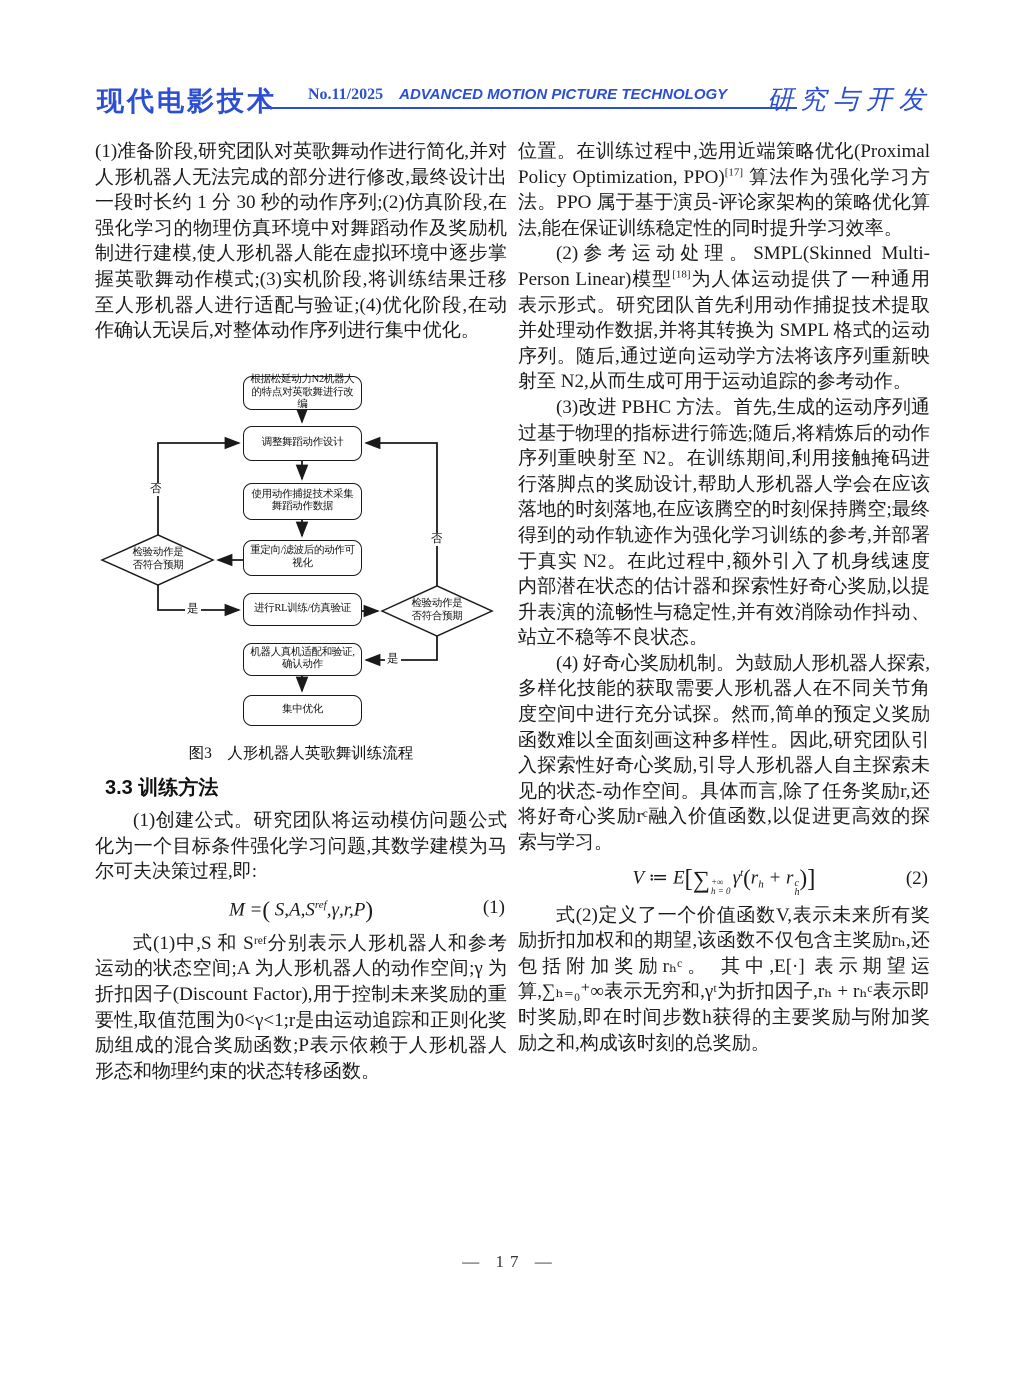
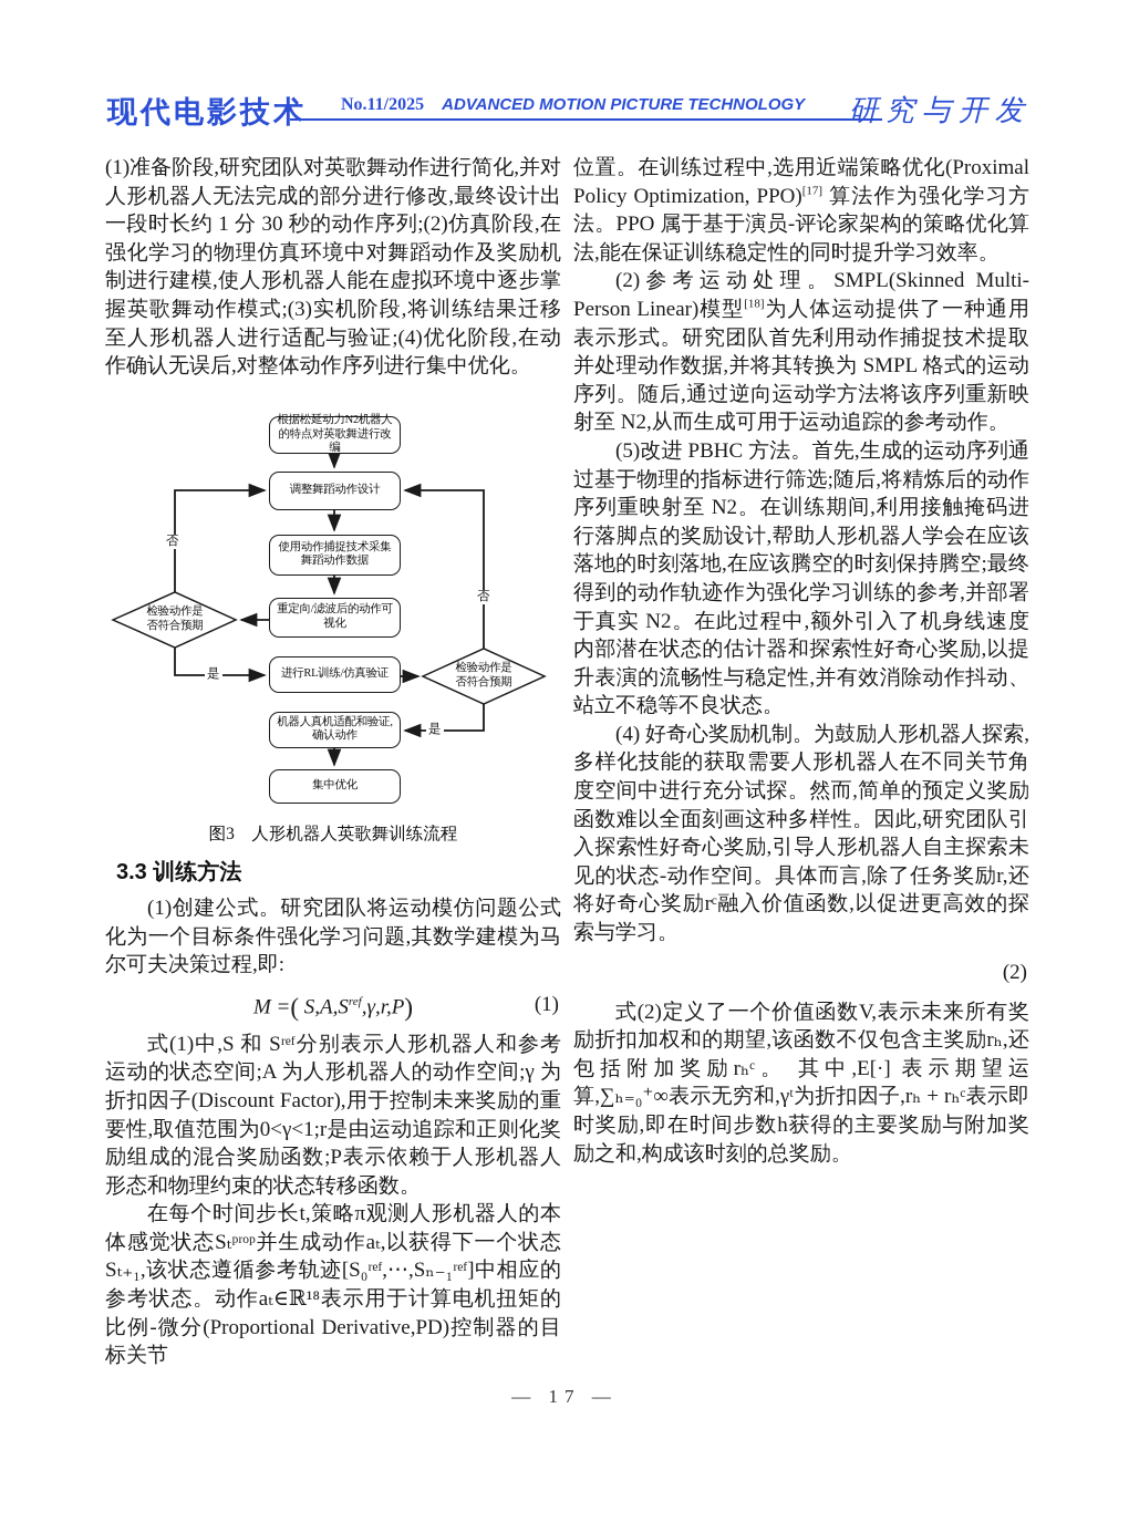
  现代电影技术
  No.11/2025
  ADVANCED MOTION PICTURE TECHNOLOGY
  研究与开发
  (1)准备阶段,研究团队对英歌舞动作进行简化,并对人形机器人无法完成的部分进行修改,最终设计出一段时长约 1 分 30 秒的动作序列;(2)仿真阶段,在强化学习的物理仿真环境中对舞蹈动作及奖励机制进行建模,使人形机器人能在虚拟环境中逐步掌握英歌舞动作模式;(3)实机阶段,将训练结果迁移至人形机器人进行适配与验证;(4)优化阶段,在动作确认无误后,对整体动作序列进行集中优化。
  根据松延动力N2机器人的特点对英歌舞进行改编
  调整舞蹈动作设计
  使用动作捕捉技术采集舞蹈动作数据
  重定向/滤波后的动作可视化
  进行RL训练/仿真验证
  机器人真机适配和验证,确认动作
  集中优化
  检验动作是否符合预期
  检验动作是否符合预期
  否
  否
  是
  是
  图3 人形机器人英歌舞训练流程
  3.3 训练方法
  (1)创建公式。研究团队将运动模仿问题公式化为一个目标条件强化学习问题,其数学建模为马尔可夫决策过程,即:
  M =( S,A,Sref,γ,r,P)
  (1)
  式(1)中,S 和 Sʳᵉᶠ分别表示人形机器人和参考运动的状态空间;A 为人形机器人的动作空间;γ 为折扣因子(Discount Factor),用于控制未来奖励的重要性,取值范围为0<γ<1;r是由运动追踪和正则化奖励组成的混合奖励函数;P表示依赖于人形机器人形态和物理约束的状态转移函数。
+ 在每个时间步长t,策略π观测人形机器人的本体感觉状态Sₜᵖʳᵒᵖ并生成动作aₜ,以获得下一个状态Sₜ₊₁,该状态遵循参考轨迹[S₀ʳᵉᶠ,⋯,Sₙ₋₁ʳᵉᶠ]中相应的参考状态。动作aₜ∈ℝ¹⁸表示用于计算电机扭矩的比例-微分(Proportional Derivative,PD)控制器的目标关节
  位置。在训练过程中,选用近端策略优化(Proximal Policy Optimization, PPO)[17] 算法作为强化学习方法。PPO 属于基于演员-评论家架构的策略优化算法,能在保证训练稳定性的同时提升学习效率。
  (2)参考运动处理。SMPL(Skinned Multi-Person Linear)模型[18]为人体运动提供了一种通用表示形式。研究团队首先利用动作捕捉技术提取并处理动作数据,并将其转换为 SMPL 格式的运动序列。随后,通过逆向运动学方法将该序列重新映射至 N2,从而生成可用于运动追踪的参考动作。
- (3)改进 PBHC 方法。首先,生成的运动序列通过基于物理的指标进行筛选;随后,将精炼后的动作序列重映射至 N2。在训练期间,利用接触掩码进行落脚点的奖励设计,帮助人形机器人学会在应该落地的时刻落地,在应该腾空的时刻保持腾空;最终得到的动作轨迹作为强化学习训练的参考,并部署于真实 N2。在此过程中,额外引入了机身线速度内部潜在状态的估计器和探索性好奇心奖励,以提升表演的流畅性与稳定性,并有效消除动作抖动、站立不稳等不良状态。
+ (5)改进 PBHC 方法。首先,生成的运动序列通过基于物理的指标进行筛选;随后,将精炼后的动作序列重映射至 N2。在训练期间,利用接触掩码进行落脚点的奖励设计,帮助人形机器人学会在应该落地的时刻落地,在应该腾空的时刻保持腾空;最终得到的动作轨迹作为强化学习训练的参考,并部署于真实 N2。在此过程中,额外引入了机身线速度内部潜在状态的估计器和探索性好奇心奖励,以提升表演的流畅性与稳定性,并有效消除动作抖动、站立不稳等不良状态。
  (4) 好奇心奖励机制。为鼓励人形机器人探索,多样化技能的获取需要人形机器人在不同关节角度空间中进行充分试探。然而,简单的预定义奖励函数难以全面刻画这种多样性。因此,研究团队引入探索性好奇心奖励,引导人形机器人自主探索未见的状态-动作空间。具体而言,除了任务奖励r,还将好奇心奖励rᶜ融入价值函数,以促进更高效的探索与学习。
- V ≔ E[∑
- +∞
- h = 0
- γt(rh + r
- c
- h
- )]
  (2)
  式(2)定义了一个价值函数V,表示未来所有奖励折扣加权和的期望,该函数不仅包含主奖励rₕ,还包括附加奖励rₕᶜ。 其中,E[·] 表示期望运算,∑ₕ₌₀⁺∞表示无穷和,γᵗ为折扣因子,rₕ + rₕᶜ表示即时奖励,即在时间步数h获得的主要奖励与附加奖励之和,构成该时刻的总奖励。
  — 17 —
